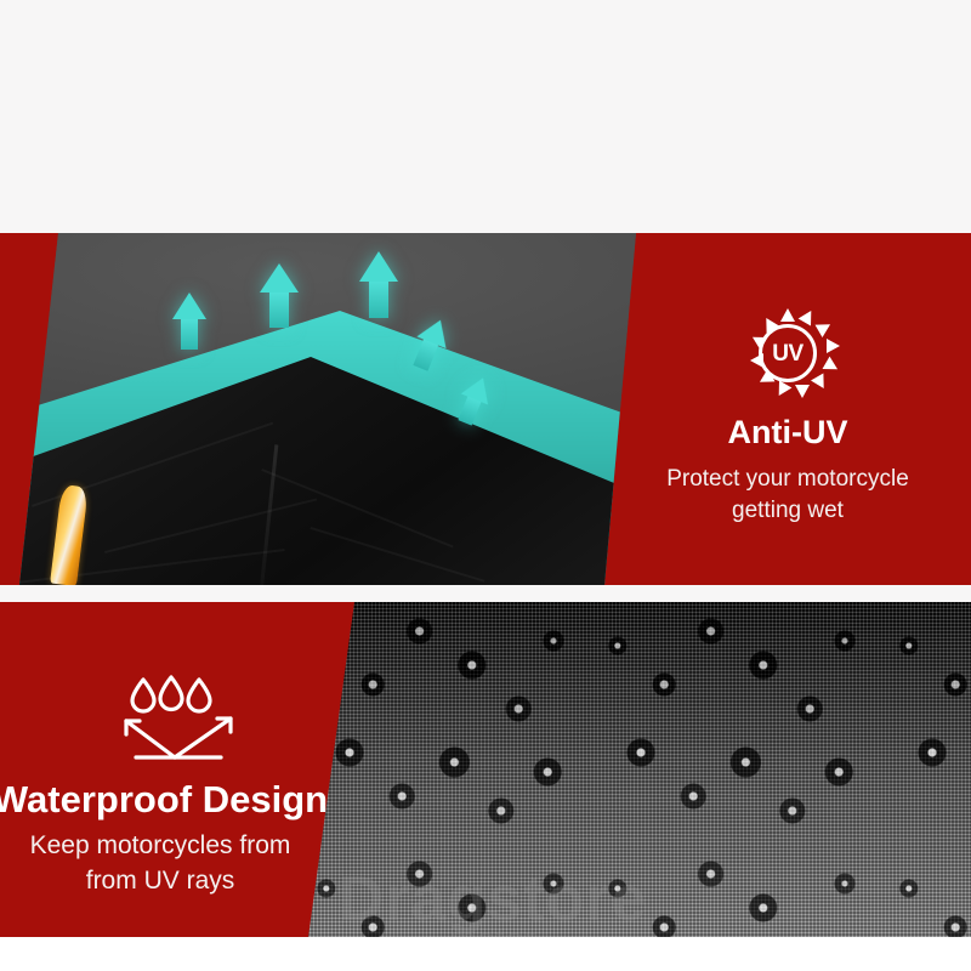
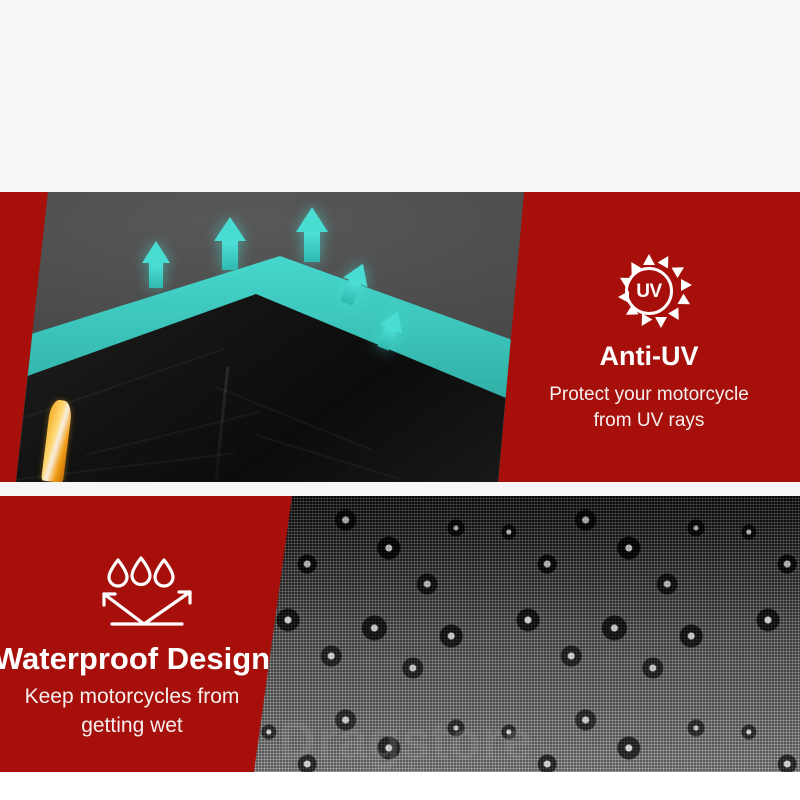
  UV
  Anti-UV
  Protect your motorcycle
- getting wet
+ from UV rays
  Waterproof Design
  Keep motorcycles from
- from UV rays
+ getting wet
  Dragstore
